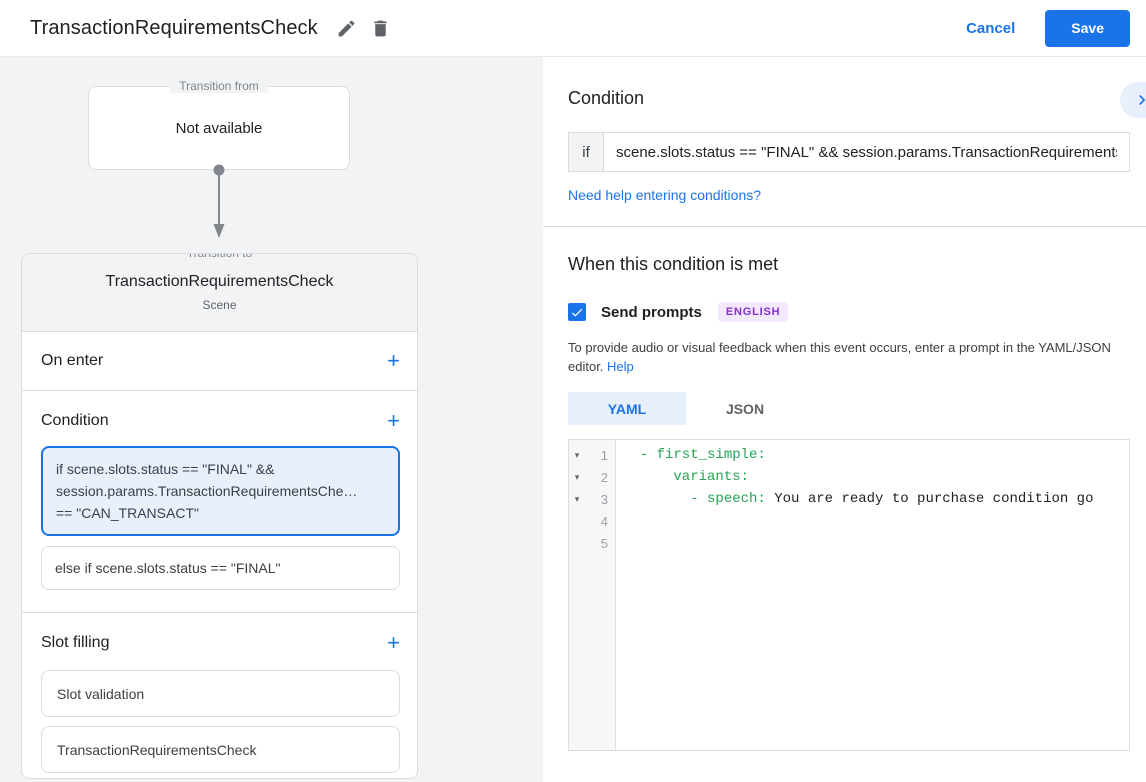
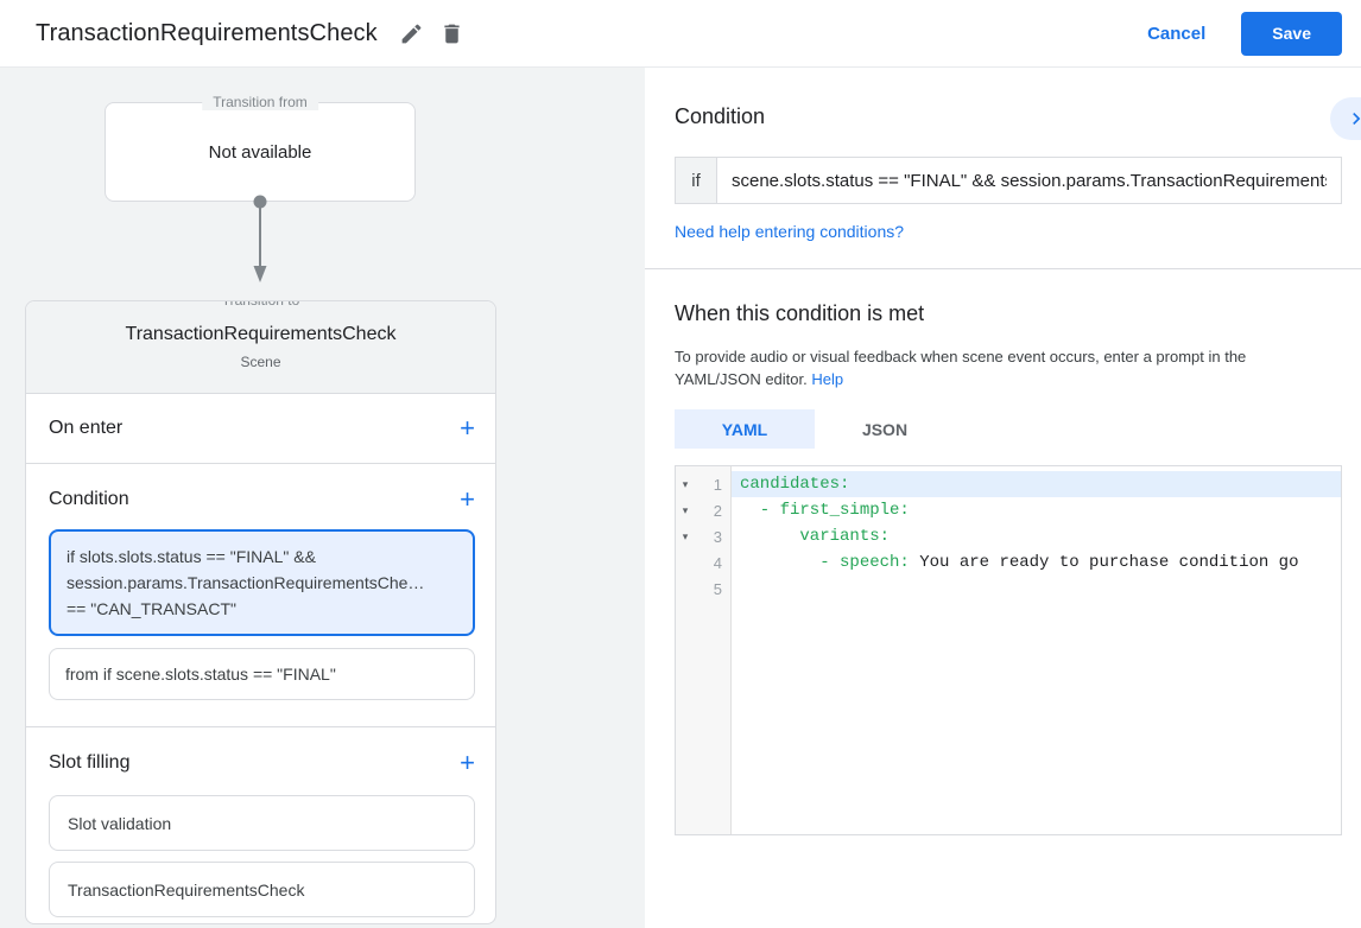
  TransactionRequirementsCheck
  Cancel
  Save
  Transition from
  Not available
  TransactionRequirementsCheck
  Scene
  On enter
  +
  Condition
  +
- if scene.slots.status == "FINAL" &&
+ if slots.slots.status == "FINAL" &&
  session.params.TransactionRequirementsChe…
  == "CAN_TRANSACT"
- else if scene.slots.status == "FINAL"
+ from if scene.slots.status == "FINAL"
  Slot filling
  +
  Slot validation
  TransactionRequirementsCheck
  Condition
  if
  scene.slots.status == "FINAL" && session.params.TransactionRequirement
  Need help entering conditions?
  When this condition is met
- Send prompts
- ENGLISH
- To provide audio or visual feedback when this event occurs, enter a prompt in the YAML/JSON editor. Help
+ To provide audio or visual feedback when scene event occurs, enter a prompt in the YAML/JSON editor. Help
  YAML
  JSON
  ▾
  1
  ▾
  2
  ▾
  3
  4
  5
+ candidates:
  - first_simple:
  variants:
  - speech: You are ready to purchase condition go
